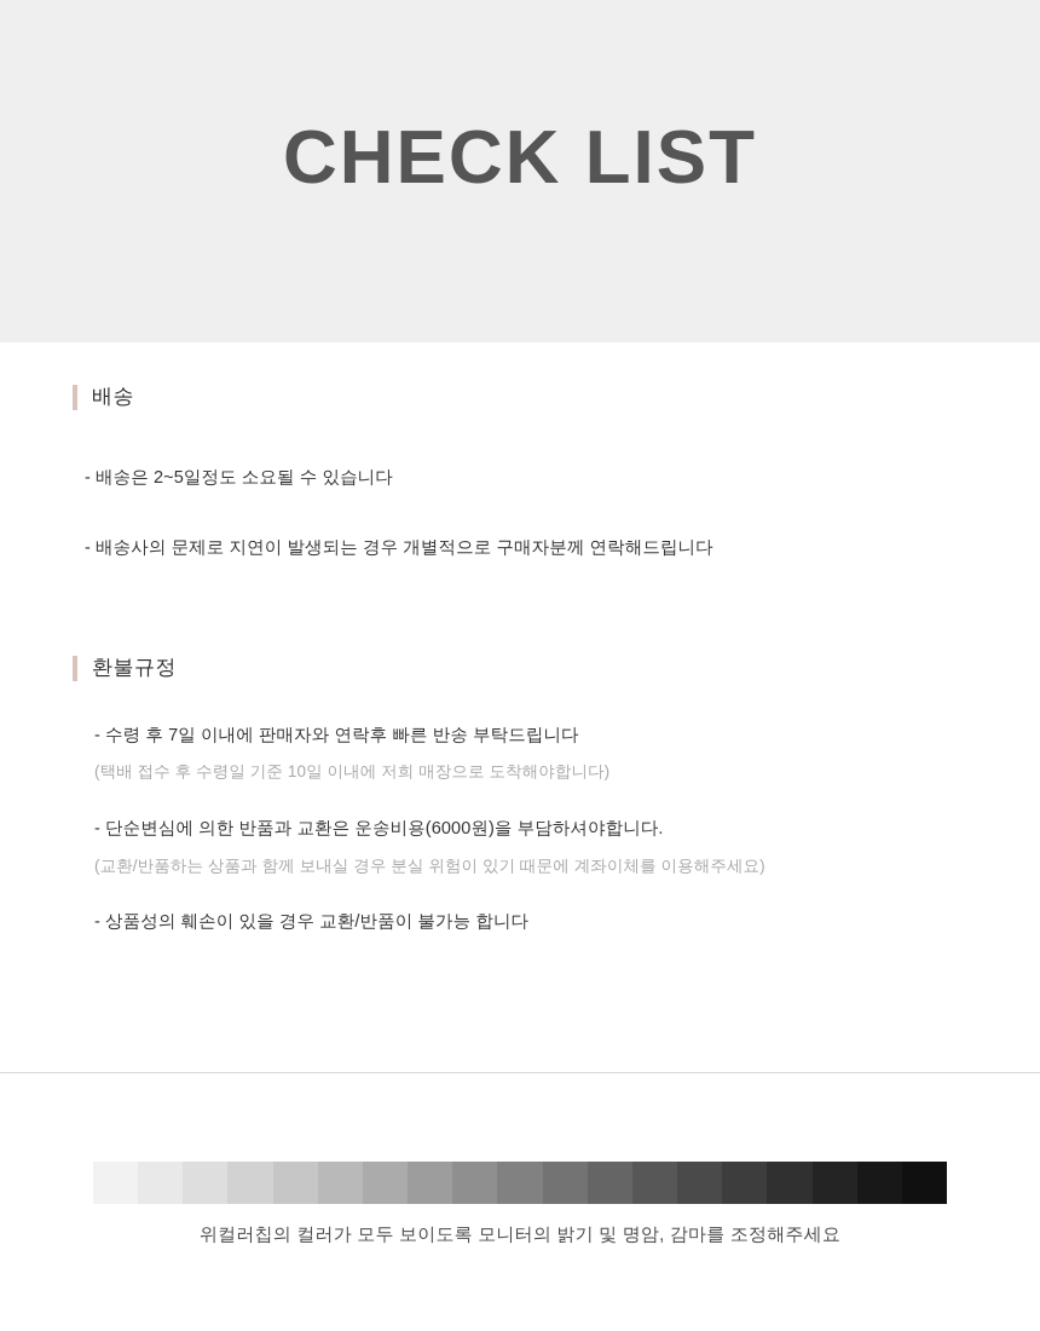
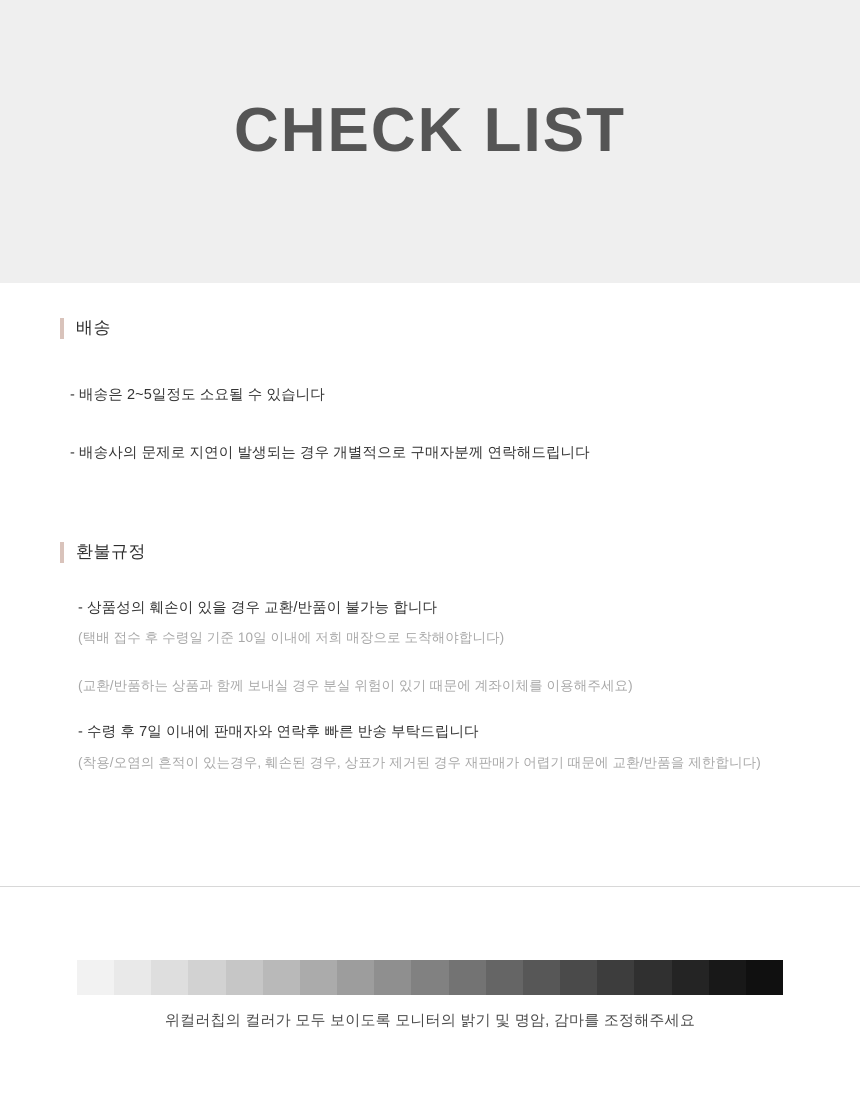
  CHECK LIST
  배송
  - 배송은 2~5일정도 소요될 수 있습니다
  - 배송사의 문제로 지연이 발생되는 경우 개별적으로 구매자분께 연락해드립니다
  환불규정
- - 수령 후 7일 이내에 판매자와 연락후 빠른 반송 부탁드립니다
+ - 상품성의 훼손이 있을 경우 교환/반품이 불가능 합니다
  (택배 접수 후 수령일 기준 10일 이내에 저희 매장으로 도착해야합니다)
- - 단순변심에 의한 반품과 교환은 운송비용(6000원)을 부담하셔야합니다.
  (교환/반품하는 상품과 함께 보내실 경우 분실 위험이 있기 때문에 계좌이체를 이용해주세요)
- - 상품성의 훼손이 있을 경우 교환/반품이 불가능 합니다
+ - 수령 후 7일 이내에 판매자와 연락후 빠른 반송 부탁드립니다
+ (착용/오염의 흔적이 있는경우, 훼손된 경우, 상표가 제거된 경우 재판매가 어렵기 때문에 교환/반품을 제한합니다)
  위컬러칩의 컬러가 모두 보이도록 모니터의 밝기 및 명암, 감마를 조정해주세요
